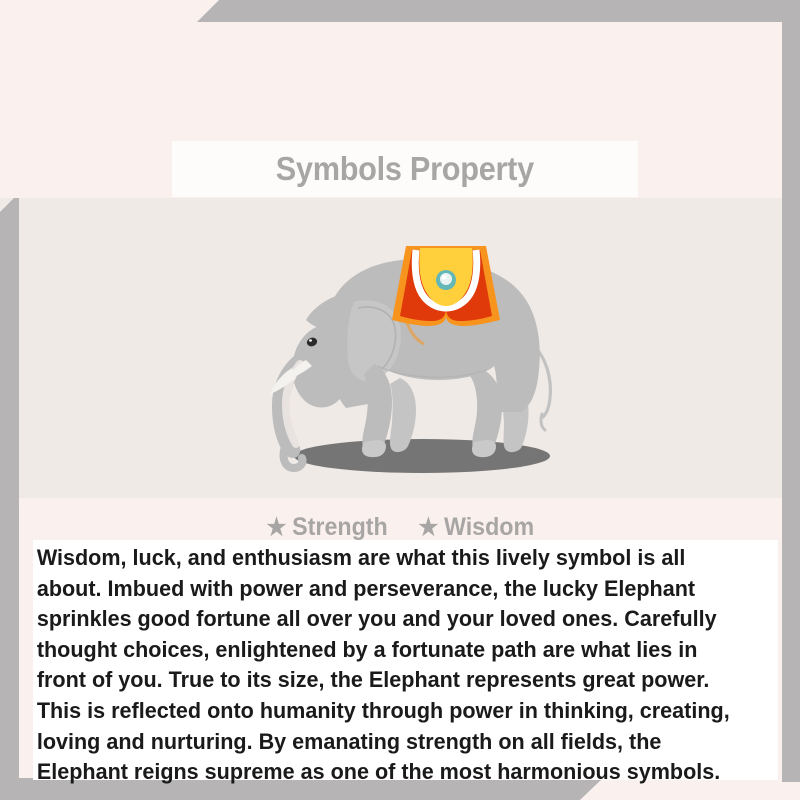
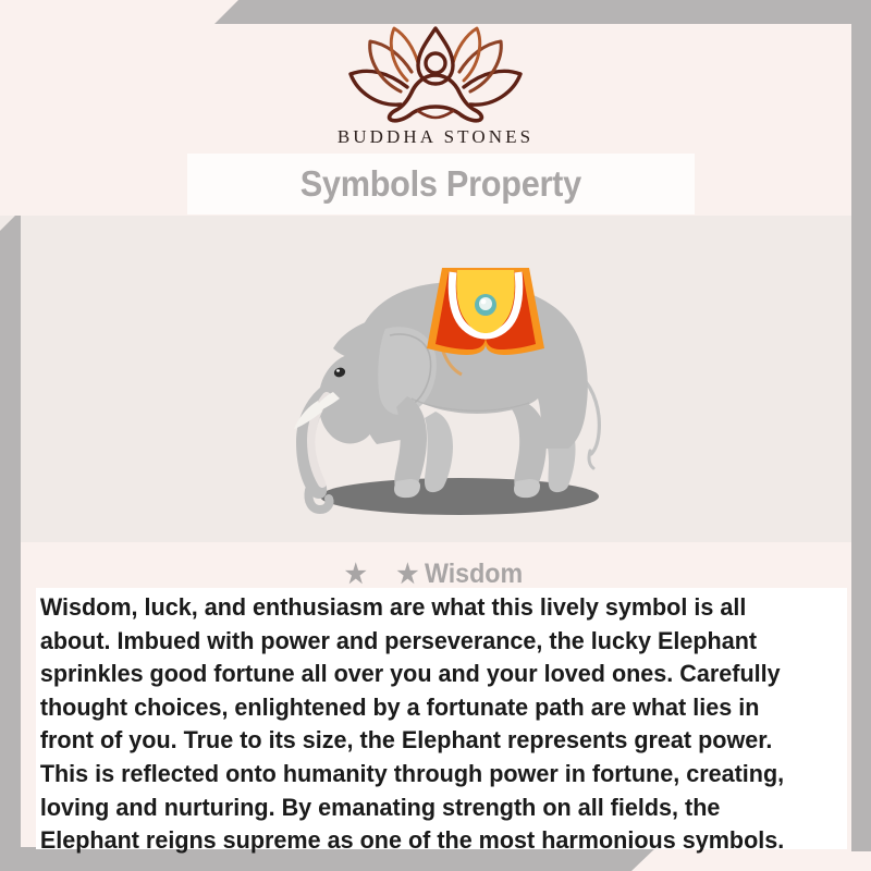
+ BUDDHA STONES
  Symbols Property
  ★
- Strength
  ★
  Wisdom
- Wisdom, luck, and enthusiasm are what this lively symbol is all about. Imbued with power and perseverance, the lucky Elephant sprinkles good fortune all over you and your loved ones. Carefully thought choices, enlightened by a fortunate path are what lies in front of you. True to its size, the Elephant represents great power. This is reflected onto humanity through power in thinking, creating, loving and nurturing. By emanating strength on all fields, the Elephant reigns supreme as one of the most harmonious symbols.
+ Wisdom, luck, and enthusiasm are what this lively symbol is all about. Imbued with power and perseverance, the lucky Elephant sprinkles good fortune all over you and your loved ones. Carefully thought choices, enlightened by a fortunate path are what lies in front of you. True to its size, the Elephant represents great power. This is reflected onto humanity through power in fortune, creating, loving and nurturing. By emanating strength on all fields, the Elephant reigns supreme as one of the most harmonious symbols.
